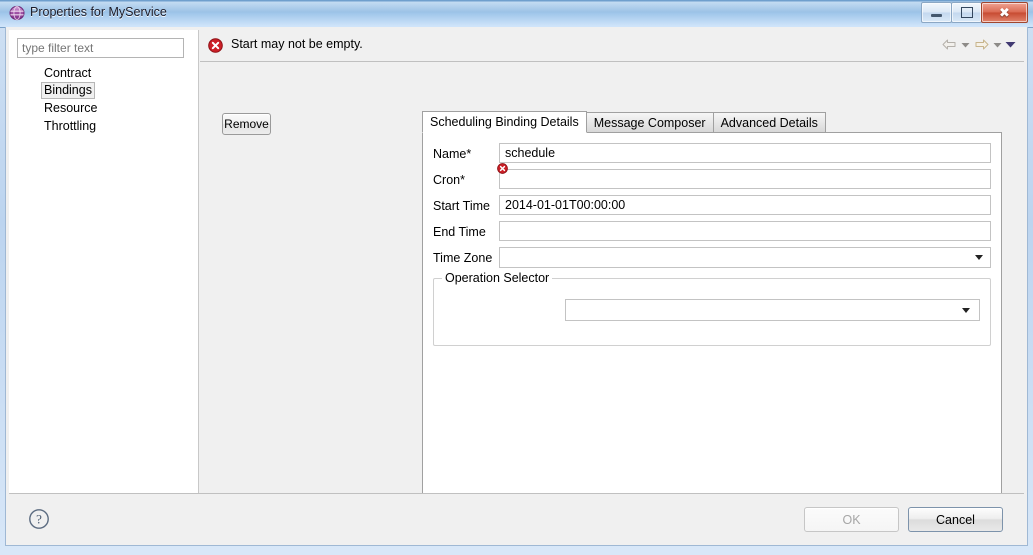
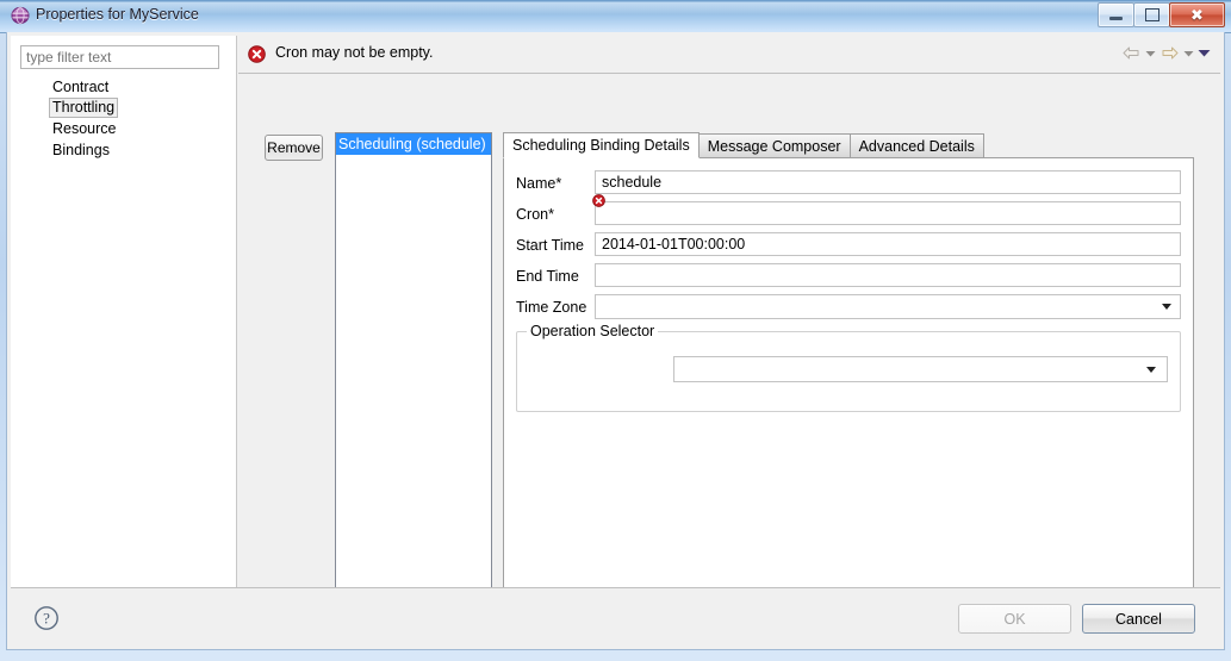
  Properties for MyService
  ✖
  type filter text
  Contract
- Bindings
+ Throttling
  Resource
- Throttling
+ Bindings
- Start may not be empty.
+ Cron may not be empty.
  Remove
+ Scheduling (schedule)
  Scheduling Binding Details
  Message Composer
  Advanced Details
  Name*
  schedule
  Cron*
  Start Time
  2014-01-01T00:00:00
  End Time
  Time Zone
  Operation Selector
  ?
  OK
  Cancel
